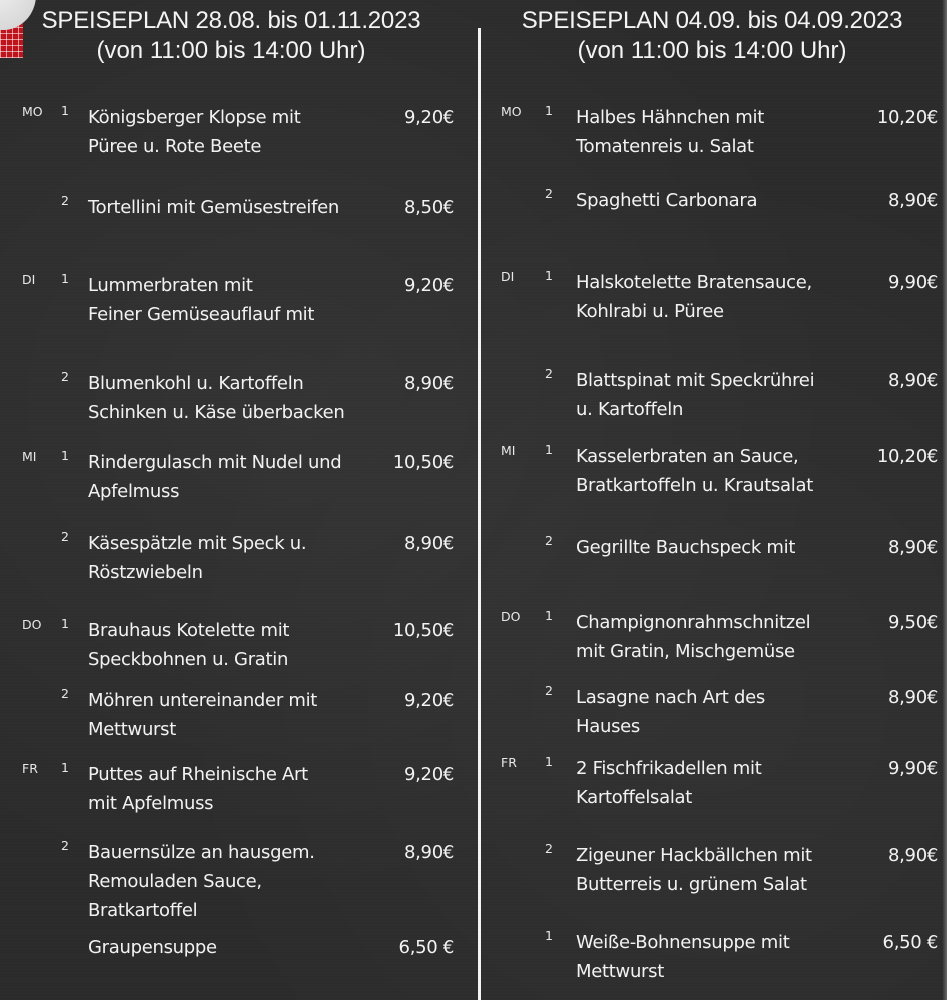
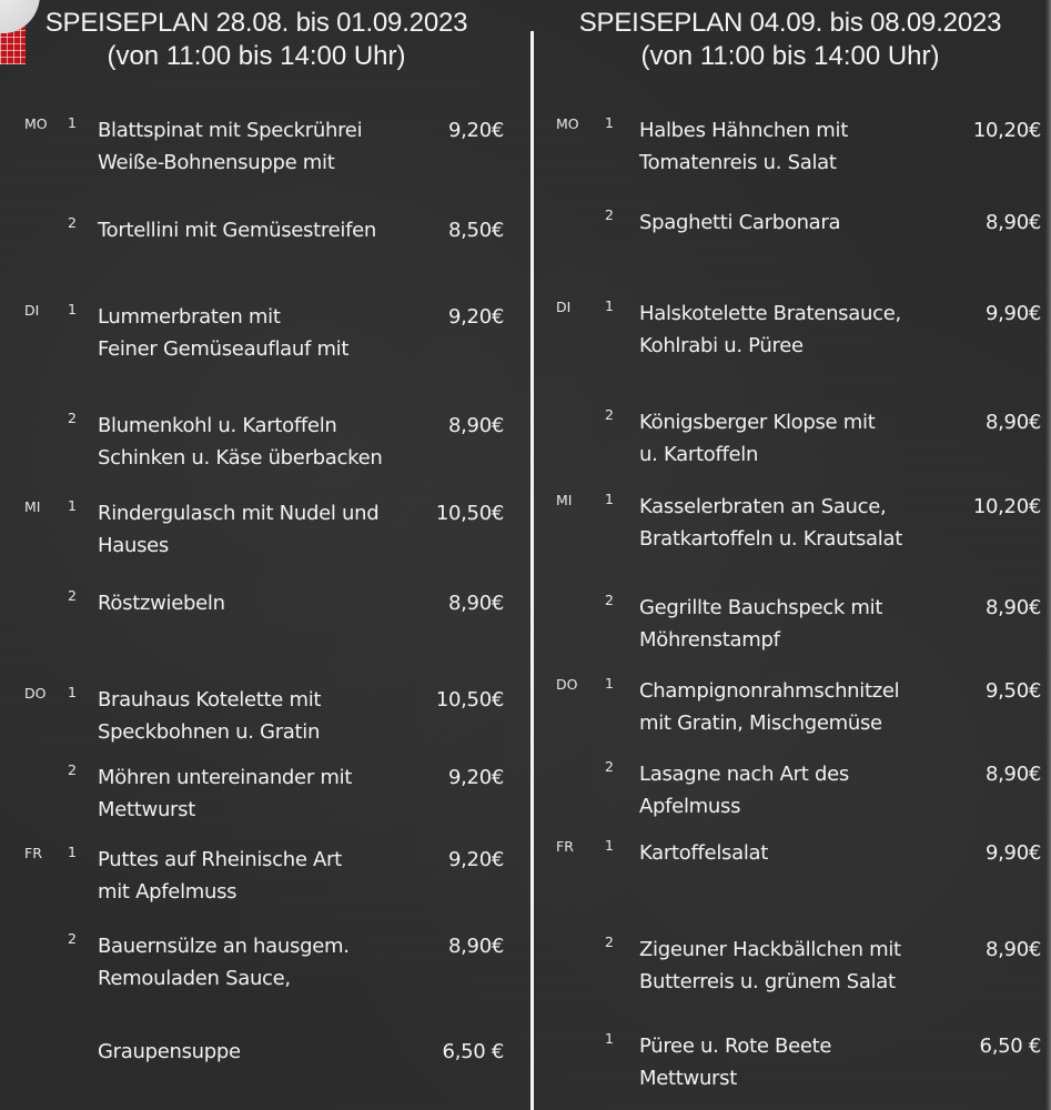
- SPEISEPLAN 28.08. bis 01.11.2023
+ SPEISEPLAN 28.08. bis 01.09.2023
  (von 11:00 bis 14:00 Uhr)
  MO
  1
- Königsberger Klopse mit
+ Blattspinat mit Speckrührei
- Püree u. Rote Beete
+ Weiße-Bohnensuppe mit
  9,20€
  2
  Tortellini mit Gemüsestreifen
  8,50€
  DI
  1
  Lummerbraten mit
  Feiner Gemüseauflauf mit
  9,20€
  2
  Blumenkohl u. Kartoffeln
  Schinken u. Käse überbacken
  8,90€
  MI
  1
  Rindergulasch mit Nudel und
- Apfelmuss
+ Hauses
  10,50€
  2
- Käsespätzle mit Speck u.
  Röstzwiebeln
  8,90€
  DO
  1
  Brauhaus Kotelette mit
  Speckbohnen u. Gratin
  10,50€
  2
  Möhren untereinander mit
  Mettwurst
  9,20€
  FR
  1
  Puttes auf Rheinische Art
  mit Apfelmuss
  9,20€
  2
  Bauernsülze an hausgem.
  Remouladen Sauce,
- Bratkartoffel
  8,90€
  Graupensuppe
  6,50 €
- SPEISEPLAN 04.09. bis 04.09.2023
+ SPEISEPLAN 04.09. bis 08.09.2023
  (von 11:00 bis 14:00 Uhr)
  MO
  1
  Halbes Hähnchen mit
  Tomatenreis u. Salat
  10,20€
  2
  Spaghetti Carbonara
  8,90€
  DI
  1
  Halskotelette Bratensauce,
  Kohlrabi u. Püree
  9,90€
  2
- Blattspinat mit Speckrührei
+ Königsberger Klopse mit
  u. Kartoffeln
  8,90€
  MI
  1
  Kasselerbraten an Sauce,
  Bratkartoffeln u. Krautsalat
  10,20€
  2
  Gegrillte Bauchspeck mit
+ Möhrenstampf
  8,90€
  DO
  1
  Champignonrahmschnitzel
  mit Gratin, Mischgemüse
  9,50€
  2
  Lasagne nach Art des
- Hauses
+ Apfelmuss
  8,90€
  FR
  1
- 2 Fischfrikadellen mit
  Kartoffelsalat
  9,90€
  2
  Zigeuner Hackbällchen mit
  Butterreis u. grünem Salat
  8,90€
  1
- Weiße-Bohnensuppe mit
+ Püree u. Rote Beete
  Mettwurst
  6,50 €
